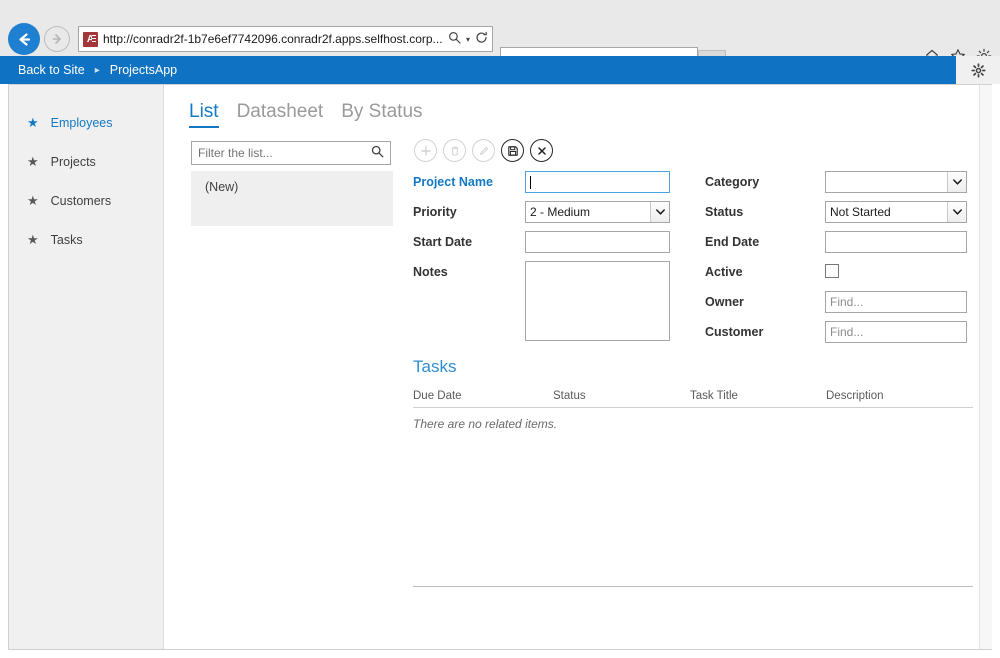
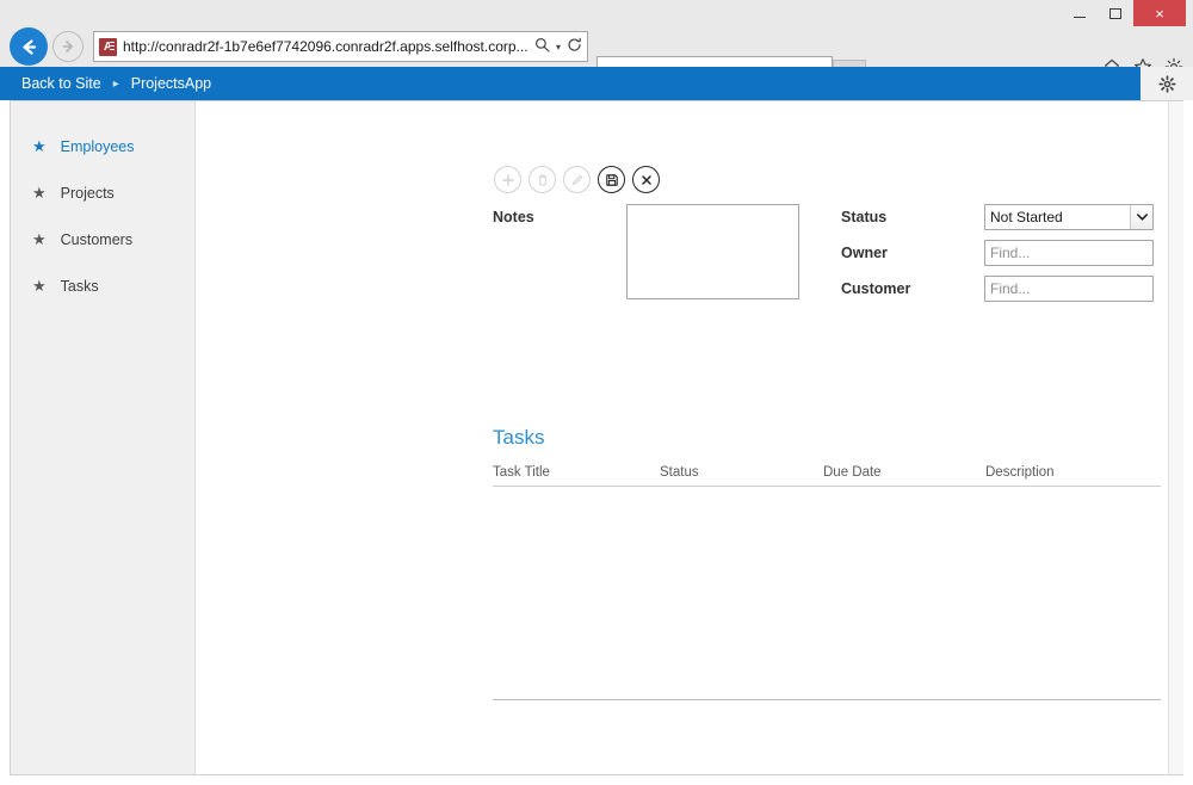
+ ×
  A
  http://conradr2f-1b7e6ef7742096.conradr2f.apps.selfhost.corp...
  ▾
  Back to Site
  ▸
  ProjectsApp
  ★
  Employees
  ★
  Projects
  ★
  Customers
  ★
  Tasks
- List
- Datasheet
- By Status
- Filter the list...
- (New)
- Project Name
- Priority
- 2 - Medium
- Start Date
  Notes
- Category
  Status
  Not Started
- End Date
- Active
  Owner
  Find...
  Customer
  Find...
  Tasks
- Due Date
+ Task Title
  Status
- Task Title
+ Due Date
  Description
- There are no related items.
